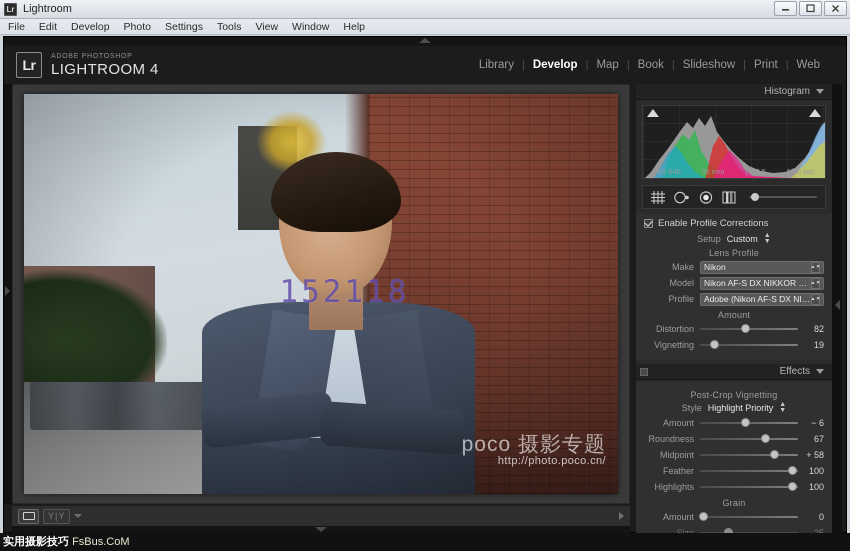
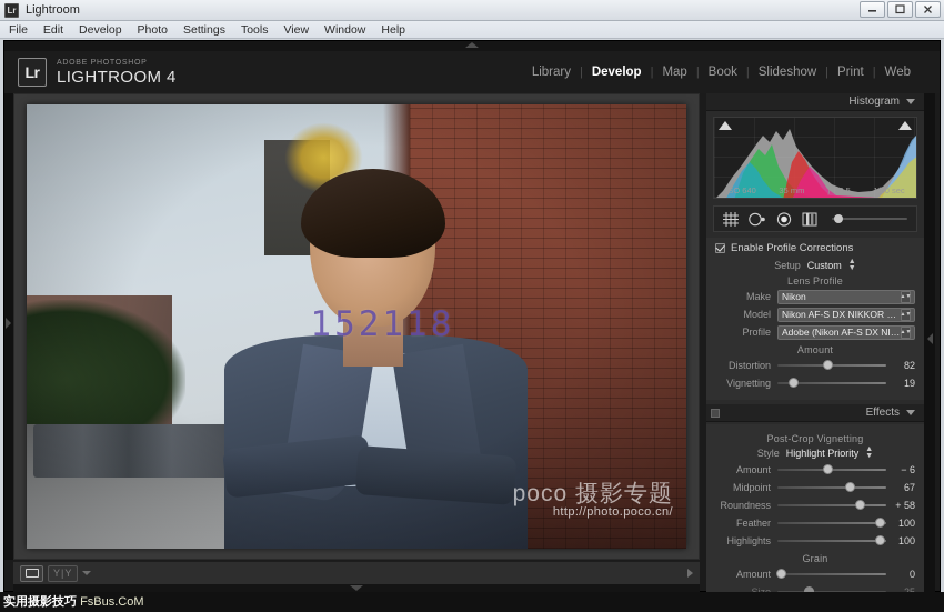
  Lr
  Lightroom
  File
  Edit
  Develop
  Photo
  Settings
  Tools
  View
  Window
  Help
  Lr
  LIGHTROOM 4
  Library
  |
  Develop
  |
  Map
  |
  Book
  |
  Slideshow
  |
  Print
  |
  Web
  152118
  poco 摄影专题
  http://photo.poco.cn/
  Y|Y
  Histogram
  ISO 640
  35 mm
  ƒ / 2.5
  1/50 sec
  Enable Profile Corrections
  Setup
  Custom
  Lens Profile
  Make
  Nikon
  Model
  Nikon AF-S DX NIKKOR 35
  Profile
  Adobe (Nikon AF-S DX NIK
  Amount
  Distortion
  82
  Vignetting
  19
  Effects
  Post-Crop Vignetting
  Style
  Highlight Priority
  Amount
  − 6
- Roundness
+ Midpoint
  67
- Midpoint
+ Roundness
  + 58
  Feather
  100
  Highlights
  100
  Grain
  Amount
  0
  实用摄影技巧 FsBus.CoM
